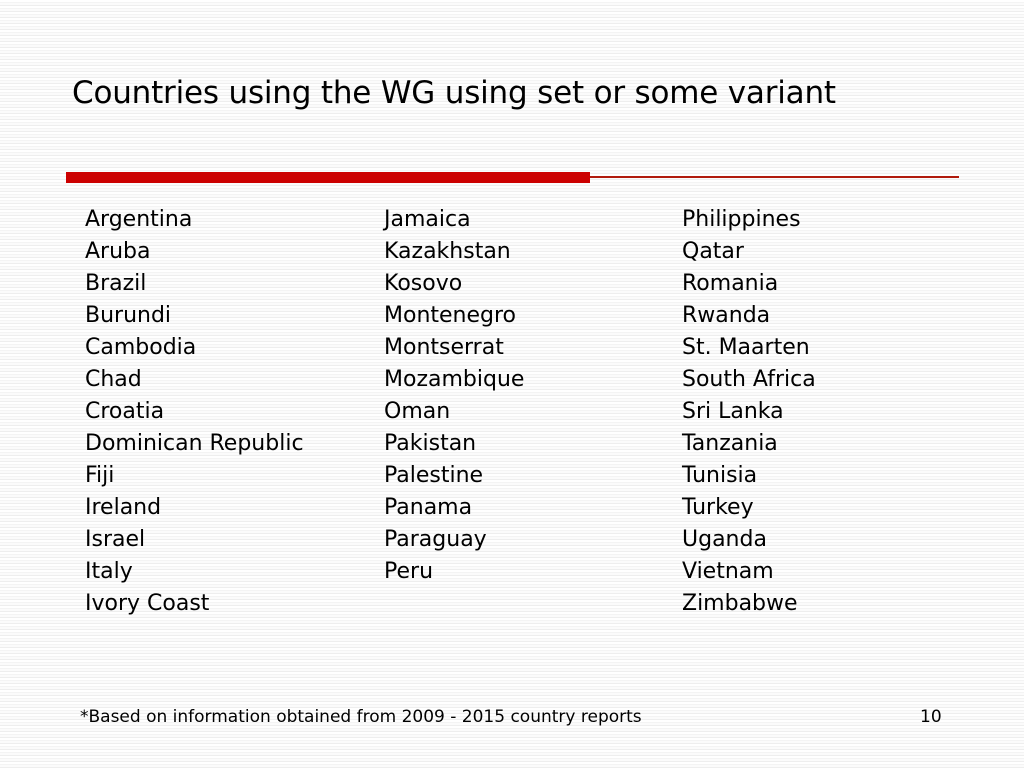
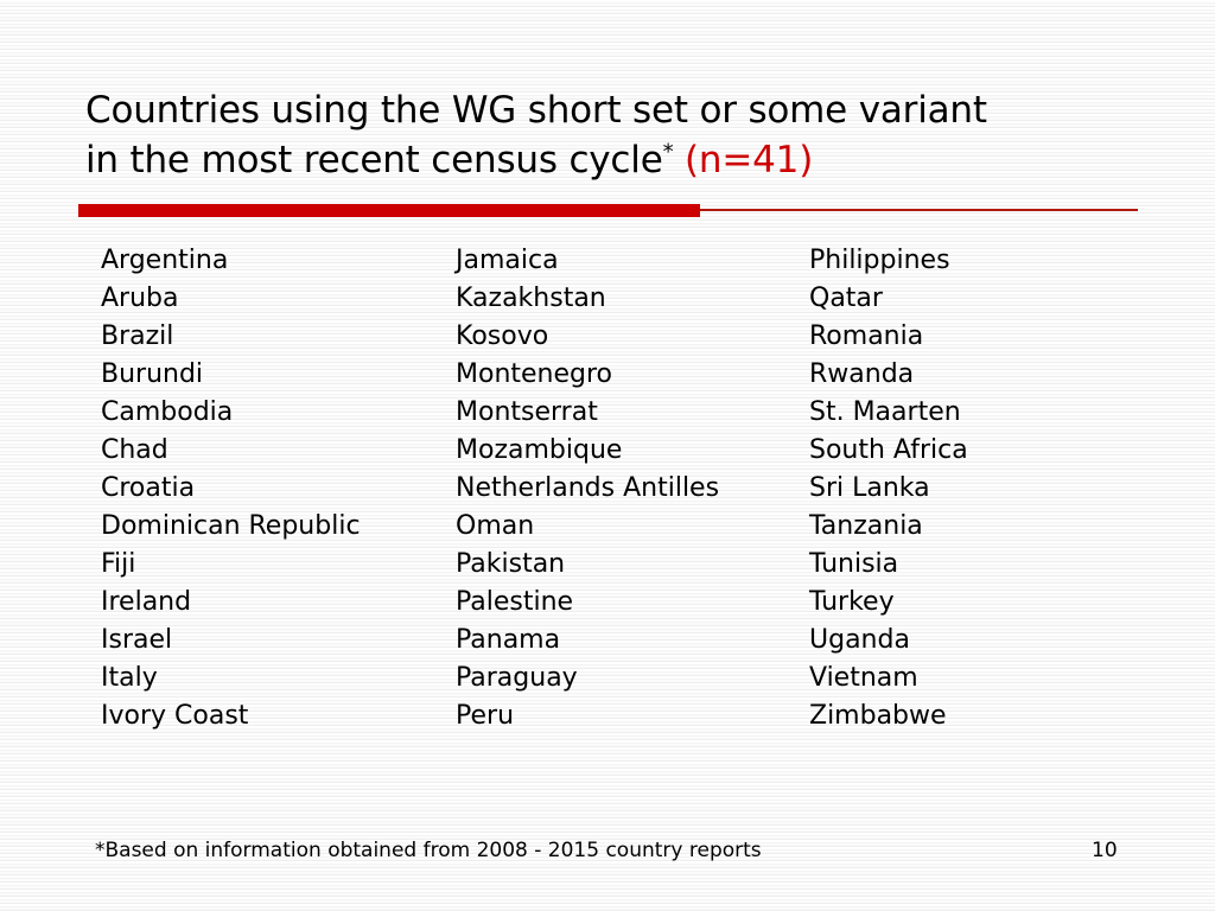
- Countries using the WG using set or some variant
+ Countries using the WG short set or some variant
+ in the most recent census cycle* (n=41)
  Argentina
  Aruba
  Brazil
  Burundi
  Cambodia
  Chad
  Croatia
  Dominican Republic
  Fiji
  Ireland
  Israel
  Italy
  Ivory Coast
  Jamaica
  Kazakhstan
  Kosovo
  Montenegro
  Montserrat
  Mozambique
+ Netherlands Antilles
  Oman
  Pakistan
  Palestine
  Panama
  Paraguay
  Peru
  Philippines
  Qatar
  Romania
  Rwanda
  St. Maarten
  South Africa
  Sri Lanka
  Tanzania
  Tunisia
  Turkey
  Uganda
  Vietnam
  Zimbabwe
- *Based on information obtained from 2009 - 2015 country reports
+ *Based on information obtained from 2008 - 2015 country reports
  10
